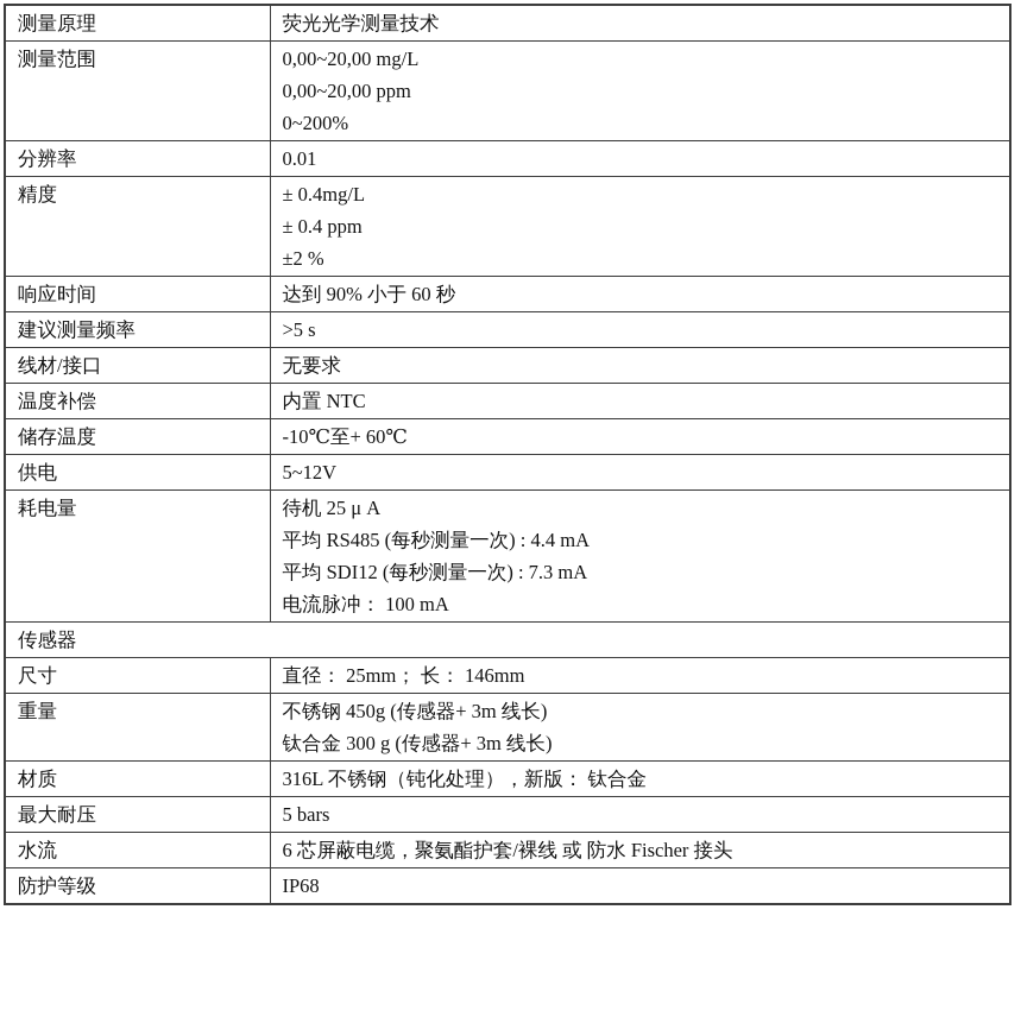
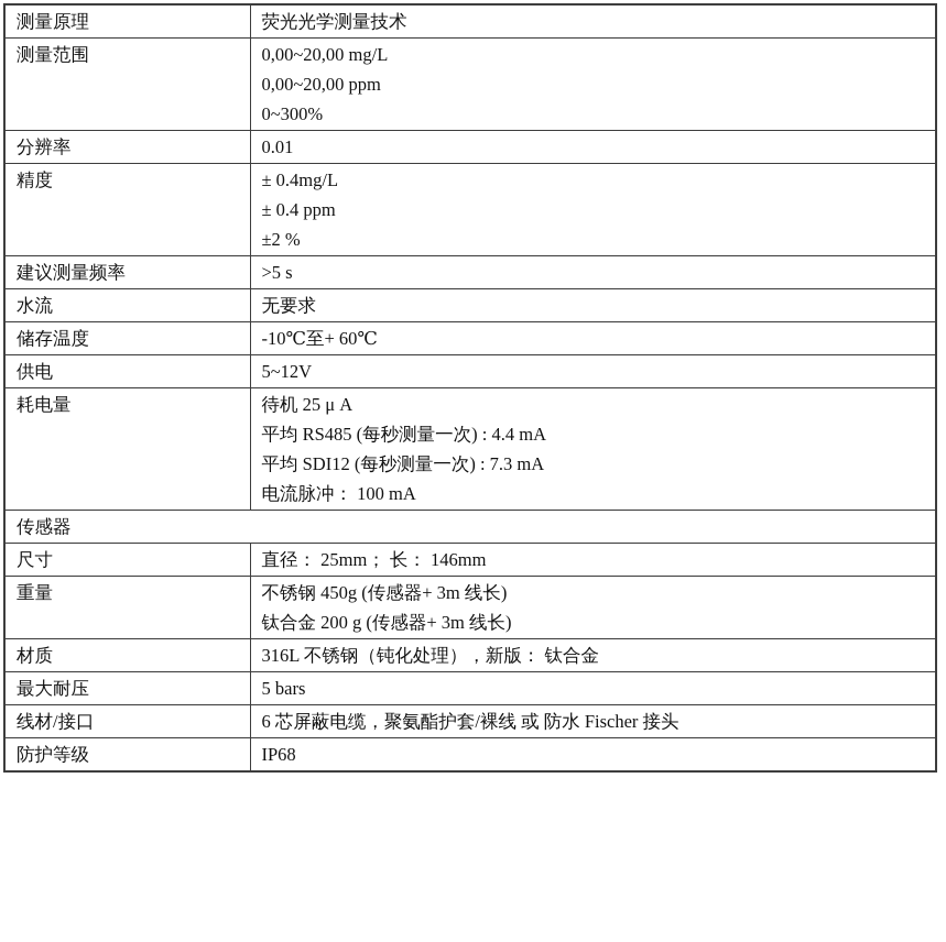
  测量原理	荧光光学测量技术
- 测量范围	0,00~20,00 mg/L0,00~20,00 ppm0~200%
+ 测量范围	0,00~20,00 mg/L0,00~20,00 ppm0~300%
  分辨率	0.01
  精度	± 0.4mg/L± 0.4 ppm±2 %
- 响应时间	达到 90% 小于 60 秒
  建议测量频率	>5 s
- 线材/接口	无要求
+ 水流	无要求
- 温度补偿	内置 NTC
  储存温度	-10℃至+ 60℃
  供电	5~12V
  耗电量	待机 25 μ A平均 RS485 (每秒测量一次) : 4.4 mA平均 SDI12 (每秒测量一次) : 7.3 mA电流脉冲： 100 mA
  传感器
  尺寸	直径： 25mm； 长： 146mm
- 重量	不锈钢 450g (传感器+ 3m 线长)钛合金 300 g (传感器+ 3m 线长)
+ 重量	不锈钢 450g (传感器+ 3m 线长)钛合金 200 g (传感器+ 3m 线长)
  材质	316L 不锈钢（钝化处理），新版： 钛合金
  最大耐压	5 bars
- 水流	6 芯屏蔽电缆，聚氨酯护套/裸线 或 防水 Fischer 接头
+ 线材/接口	6 芯屏蔽电缆，聚氨酯护套/裸线 或 防水 Fischer 接头
  防护等级	IP68
